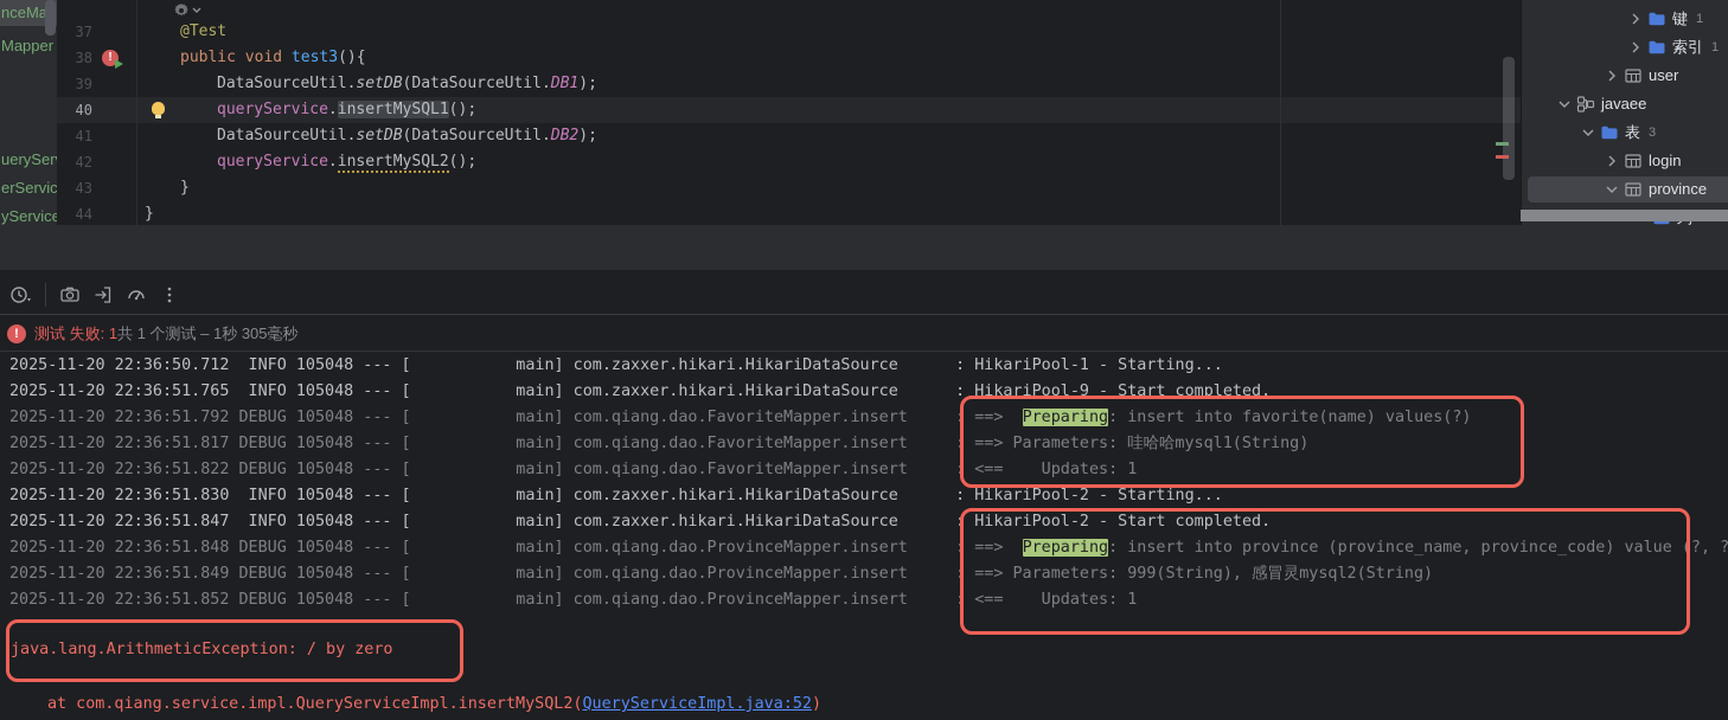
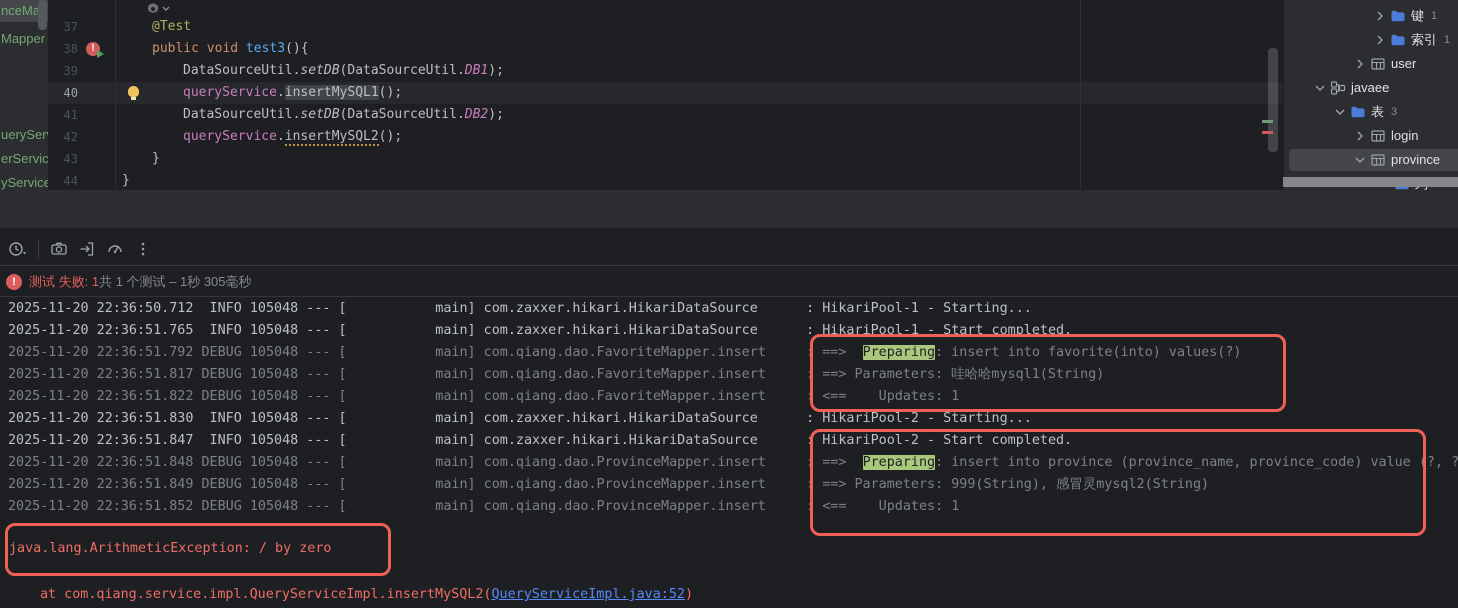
  37
  @Test
  38
  !
  public void test3(){
  39
  DataSourceUtil.setDB(DataSourceUtil.DB1);
  40
  queryService.insertMySQL1();
  41
  DataSourceUtil.setDB(DataSourceUtil.DB2);
  42
  queryService.insertMySQL2();
  43
  }
  44
  }
  nceMa
  Mapper
  uerySer
  erServic
  yService
  键
  1
  索引
  1
  user
  javaee
  表
  3
  login
  province
  !
  测试 失败: 1
  共 1 个测试 – 1秒 305毫秒
  2025-11-20 22:36:50.712 INFO 105048 --- [ main] com.zaxxer.hikari.HikariDataSource : HikariPool-1 - Starting...
- 2025-11-20 22:36:51.765 INFO 105048 --- [ main] com.zaxxer.hikari.HikariDataSource : HikariPool-9 - Start completed.
+ 2025-11-20 22:36:51.765 INFO 105048 --- [ main] com.zaxxer.hikari.HikariDataSource : HikariPool-1 - Start completed.
- 2025-11-20 22:36:51.792 DEBUG 105048 --- [ main] com.qiang.dao.FavoriteMapper.insert : ==> Preparing: insert into favorite(name) values(?)
+ 2025-11-20 22:36:51.792 DEBUG 105048 --- [ main] com.qiang.dao.FavoriteMapper.insert : ==> Preparing: insert into favorite(into) values(?)
  2025-11-20 22:36:51.817 DEBUG 105048 --- [ main] com.qiang.dao.FavoriteMapper.insert : ==> Parameters: 哇哈哈mysql1(String)
  2025-11-20 22:36:51.822 DEBUG 105048 --- [ main] com.qiang.dao.FavoriteMapper.insert : <== Updates: 1
  2025-11-20 22:36:51.830 INFO 105048 --- [ main] com.zaxxer.hikari.HikariDataSource : HikariPool-2 - Starting...
  2025-11-20 22:36:51.847 INFO 105048 --- [ main] com.zaxxer.hikari.HikariDataSource : HikariPool-2 - Start completed.
  2025-11-20 22:36:51.848 DEBUG 105048 --- [ main] com.qiang.dao.ProvinceMapper.insert : ==> Preparing: insert into province (province_name, province_code) value (?, ?
  2025-11-20 22:36:51.849 DEBUG 105048 --- [ main] com.qiang.dao.ProvinceMapper.insert : ==> Parameters: 999(String), 感冒灵mysql2(String)
  2025-11-20 22:36:51.852 DEBUG 105048 --- [ main] com.qiang.dao.ProvinceMapper.insert : <== Updates: 1
  java.lang.ArithmeticException: / by zero
  at com.qiang.service.impl.QueryServiceImpl.insertMySQL2(QueryServiceImpl.java:52)
